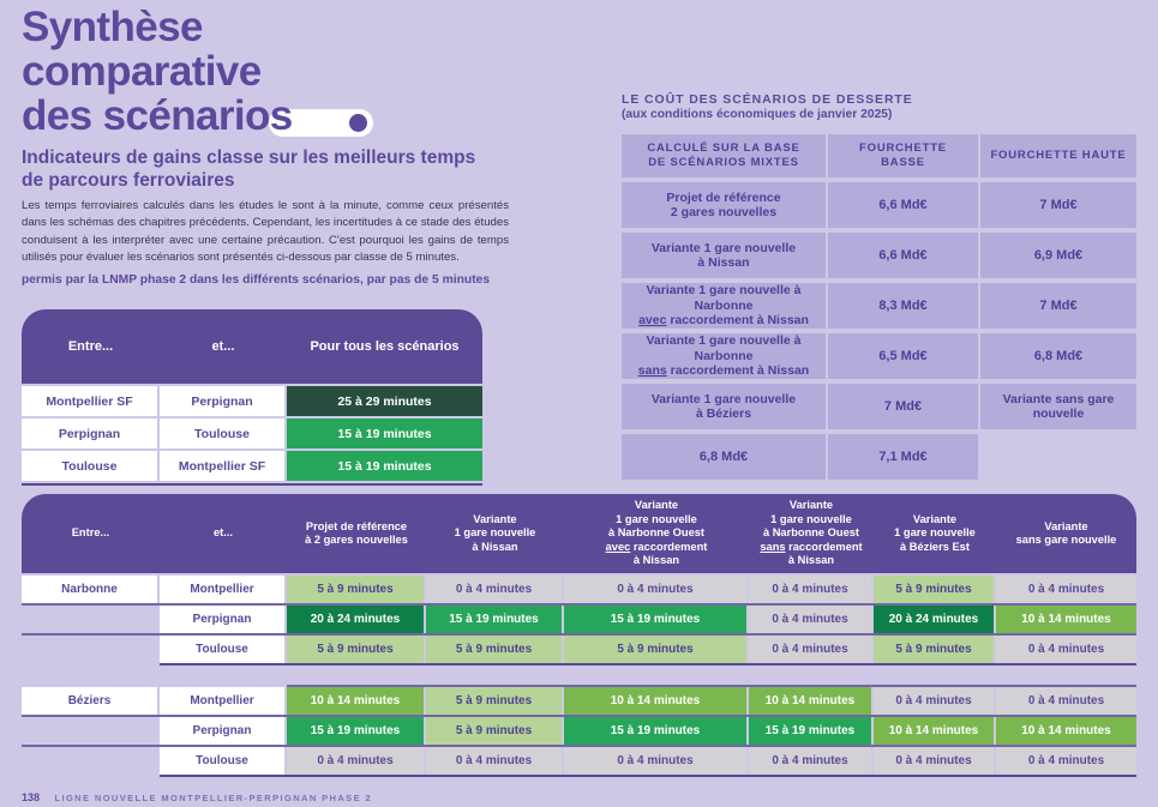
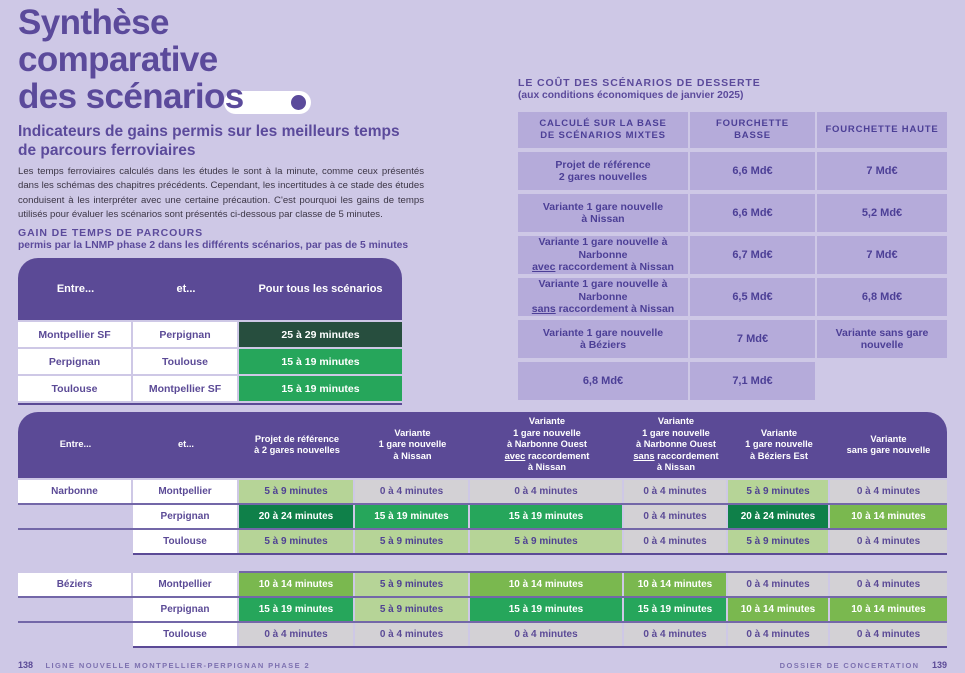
  Synthèse
  comparative
  des scénarios
- Indicateurs de gains classe sur les meilleurs temps
+ Indicateurs de gains permis sur les meilleurs temps
  de parcours ferroviaires
  Les temps ferroviaires calculés dans les études le sont à la minute, comme ceux présentés dans les schémas des chapitres précédents. Cependant, les incertitudes à ce stade des études conduisent à les interpréter avec une certaine précaution. C'est pourquoi les gains de temps utilisés pour évaluer les scénarios sont présentés ci-dessous par classe de 5 minutes.
+ GAIN DE TEMPS DE PARCOURS
  permis par la LNMP phase 2 dans les différents scénarios, par pas de 5 minutes
  Entre...
  et...
  Pour tous les scénarios
  Montpellier SF
  Perpignan
  25 à 29 minutes
  Perpignan
  Toulouse
  15 à 19 minutes
  Toulouse
  Montpellier SF
  15 à 19 minutes
  LE COÛT DES SCÉNARIOS DE DESSERTE
  (aux conditions économiques de janvier 2025)
  CALCULÉ SUR LA BASE
  DE SCÉNARIOS MIXTES
  FOURCHETTE BASSE
  FOURCHETTE HAUTE
  Projet de référence
  2 gares nouvelles
  6,6 Md€
  7 Md€
  Variante 1 gare nouvelle
  à Nissan
  6,6 Md€
- 6,9 Md€
+ 5,2 Md€
  Variante 1 gare nouvelle à Narbonne
  avec raccordement à Nissan
- 8,3 Md€
+ 6,7 Md€
  7 Md€
  Variante 1 gare nouvelle à Narbonne
  sans raccordement à Nissan
  6,5 Md€
  6,8 Md€
  Variante 1 gare nouvelle
  à Béziers
  7 Md€
  Variante sans gare nouvelle
  6,8 Md€
  7,1 Md€
  Entre...
  et...
  Projet de référence
  à 2 gares nouvelles
  Variante
  1 gare nouvelle
  à Nissan
  Variante
  1 gare nouvelle
  à Narbonne Ouest
  avec raccordement
  à Nissan
  Variante
  1 gare nouvelle
  à Narbonne Ouest
  sans raccordement
  à Nissan
  Variante
  1 gare nouvelle
  à Béziers Est
  Variante
  sans gare nouvelle
  Narbonne
  Montpellier
  5 à 9 minutes
  0 à 4 minutes
  0 à 4 minutes
  0 à 4 minutes
  5 à 9 minutes
  0 à 4 minutes
  Perpignan
  20 à 24 minutes
  15 à 19 minutes
  15 à 19 minutes
  0 à 4 minutes
  20 à 24 minutes
  10 à 14 minutes
  Toulouse
  5 à 9 minutes
  5 à 9 minutes
  5 à 9 minutes
  0 à 4 minutes
  5 à 9 minutes
  0 à 4 minutes
  Béziers
  Montpellier
  10 à 14 minutes
  5 à 9 minutes
  10 à 14 minutes
  10 à 14 minutes
  0 à 4 minutes
  0 à 4 minutes
  Perpignan
  15 à 19 minutes
  5 à 9 minutes
  15 à 19 minutes
  15 à 19 minutes
  10 à 14 minutes
  10 à 14 minutes
  Toulouse
  0 à 4 minutes
  0 à 4 minutes
  0 à 4 minutes
  0 à 4 minutes
  0 à 4 minutes
  0 à 4 minutes
  138 LIGNE NOUVELLE MONTPELLIER-PERPIGNAN PHASE 2
+ DOSSIER DE CONCERTATION 139
